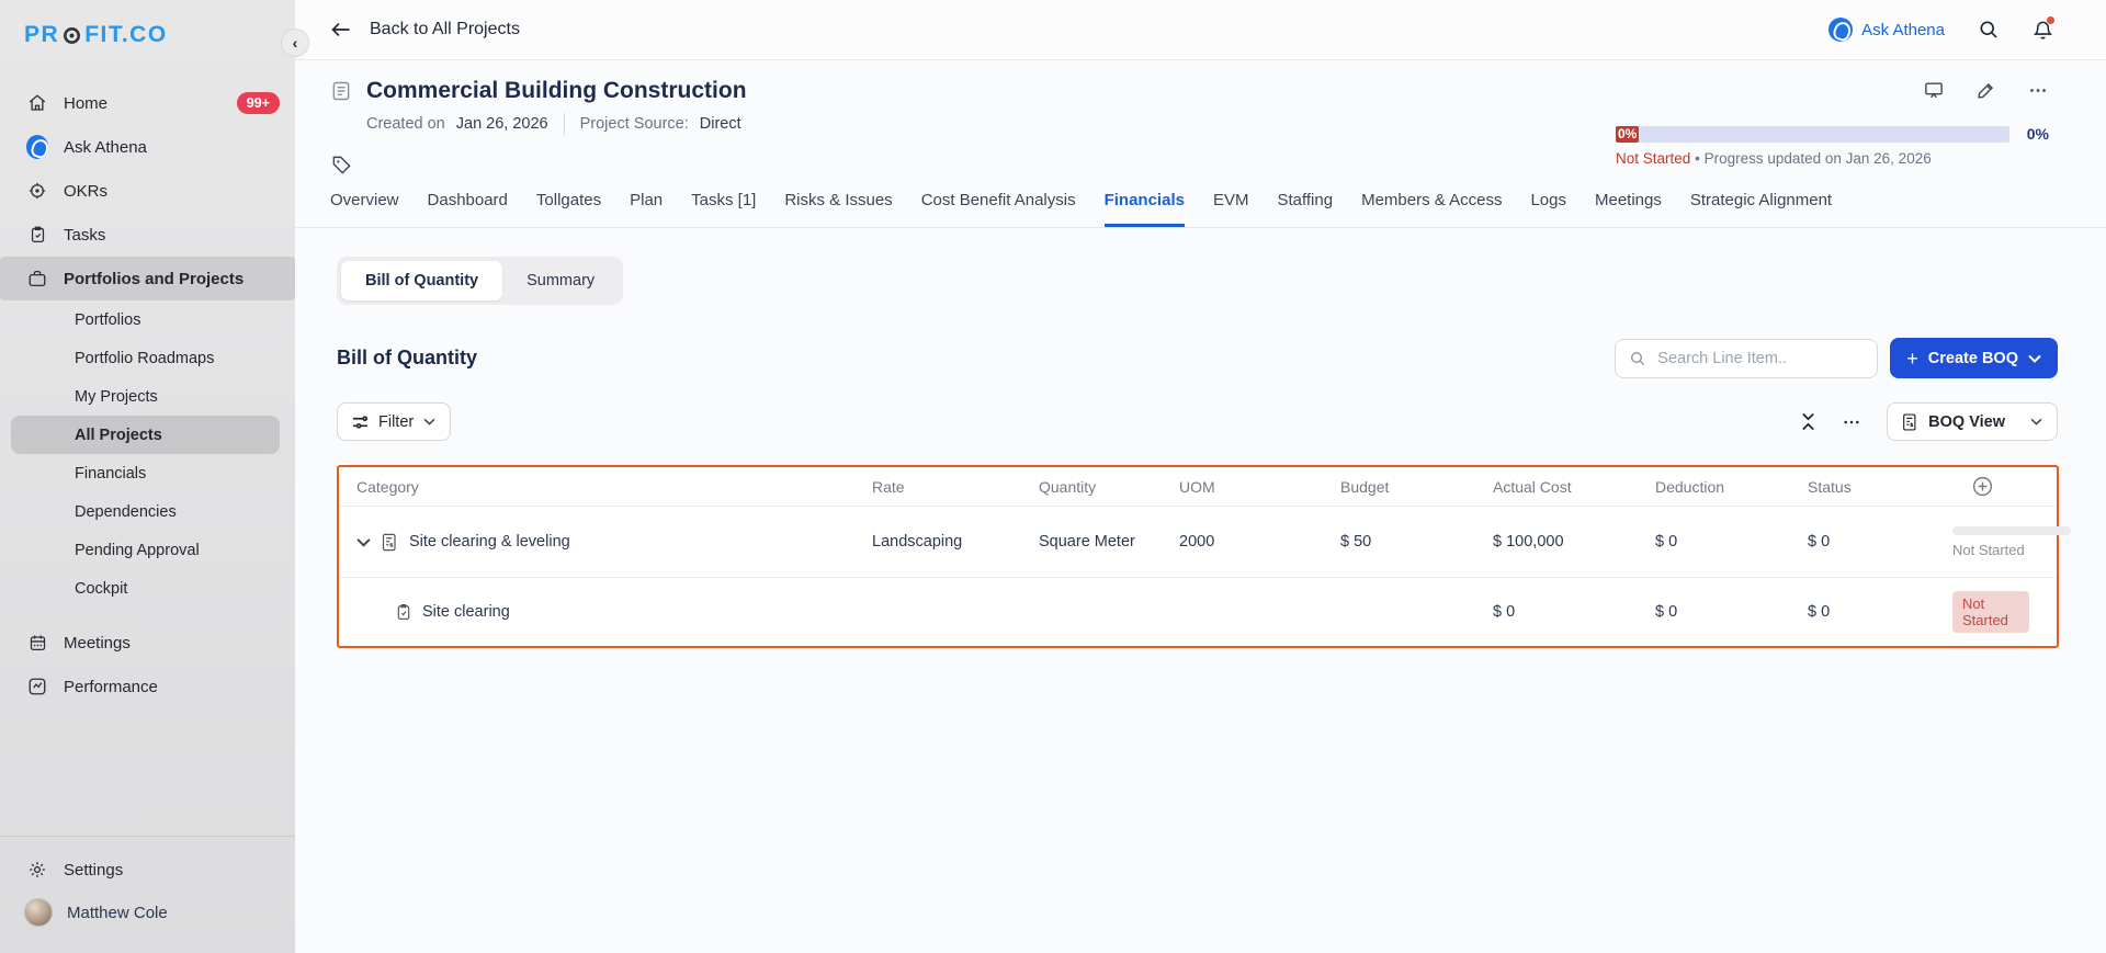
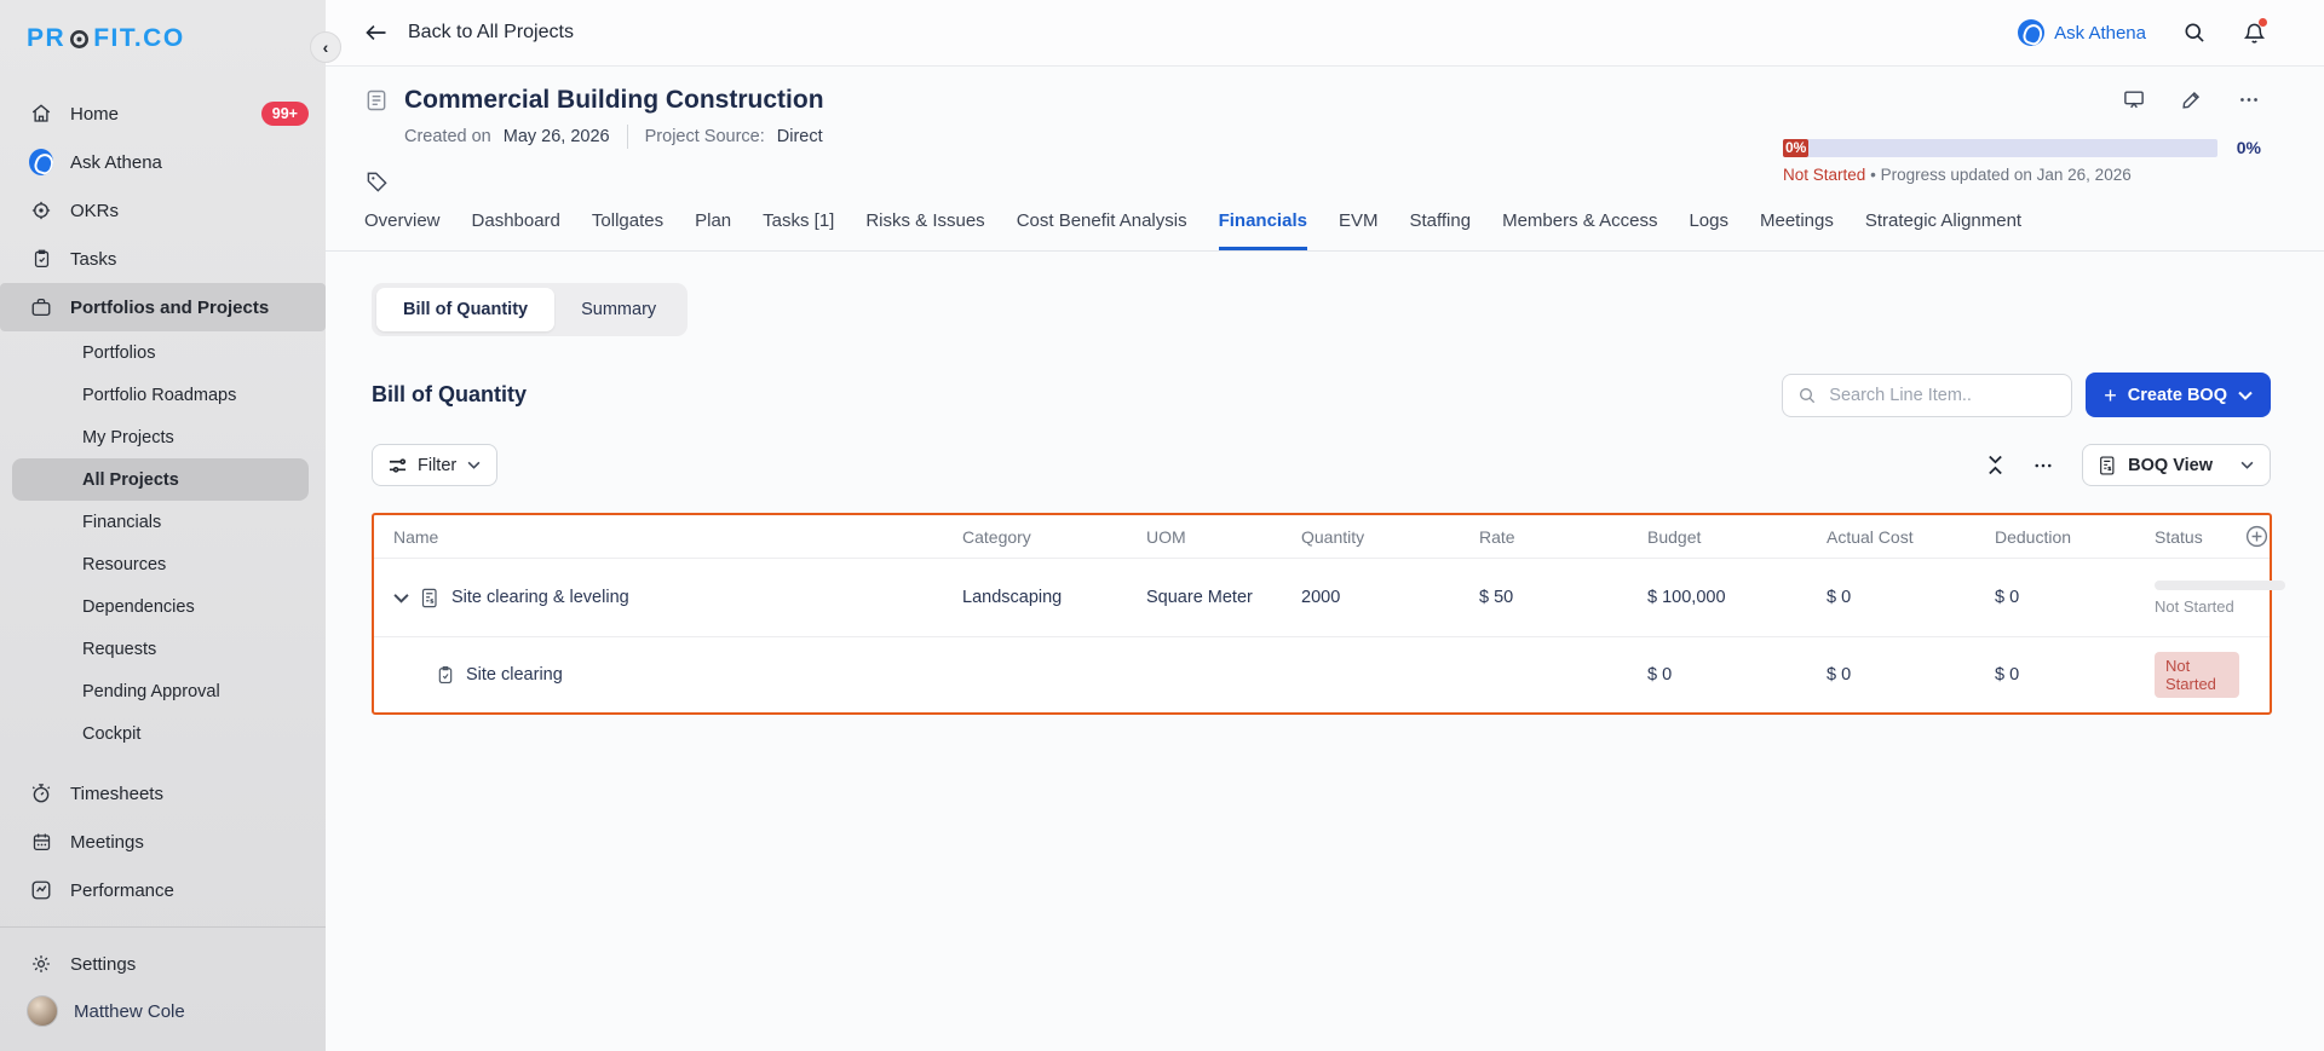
  PR
  FIT.CO
  ‹
  Home
  99+
  Ask Athena
  OKRs
  Tasks
  Portfolios and Projects
  Portfolios
  Portfolio Roadmaps
  My Projects
  All Projects
  Financials
+ Resources
  Dependencies
+ Requests
  Pending Approval
  Cockpit
+ Timesheets
  Meetings
  Performance
  Settings
  Matthew Cole
  Back to All Projects
  Ask Athena
  Commercial Building Construction
  Created on
- Jan 26, 2026
+ May 26, 2026
  Project Source:
  Direct
  0%
  0%
  Not Started • Progress updated on Jan 26, 2026
  Overview
  Dashboard
  Tollgates
  Plan
  Tasks [1]
  Risks & Issues
  Cost Benefit Analysis
  Financials
  EVM
  Staffing
  Members & Access
  Logs
  Meetings
  Strategic Alignment
  Bill of Quantity
  Summary
  Bill of Quantity
  Search Line Item..
  +
  Create BOQ
  Filter
  BOQ View
+ Name
  Category
- Rate
+ UOM
  Quantity
- UOM
+ Rate
  Budget
  Actual Cost
  Deduction
  Status
  Site clearing & leveling
  Landscaping
  Square Meter
  2000
  $ 50
  $ 100,000
  $ 0
  $ 0
  Not Started
  Site clearing
  $ 0
  $ 0
  $ 0
  Not Started
